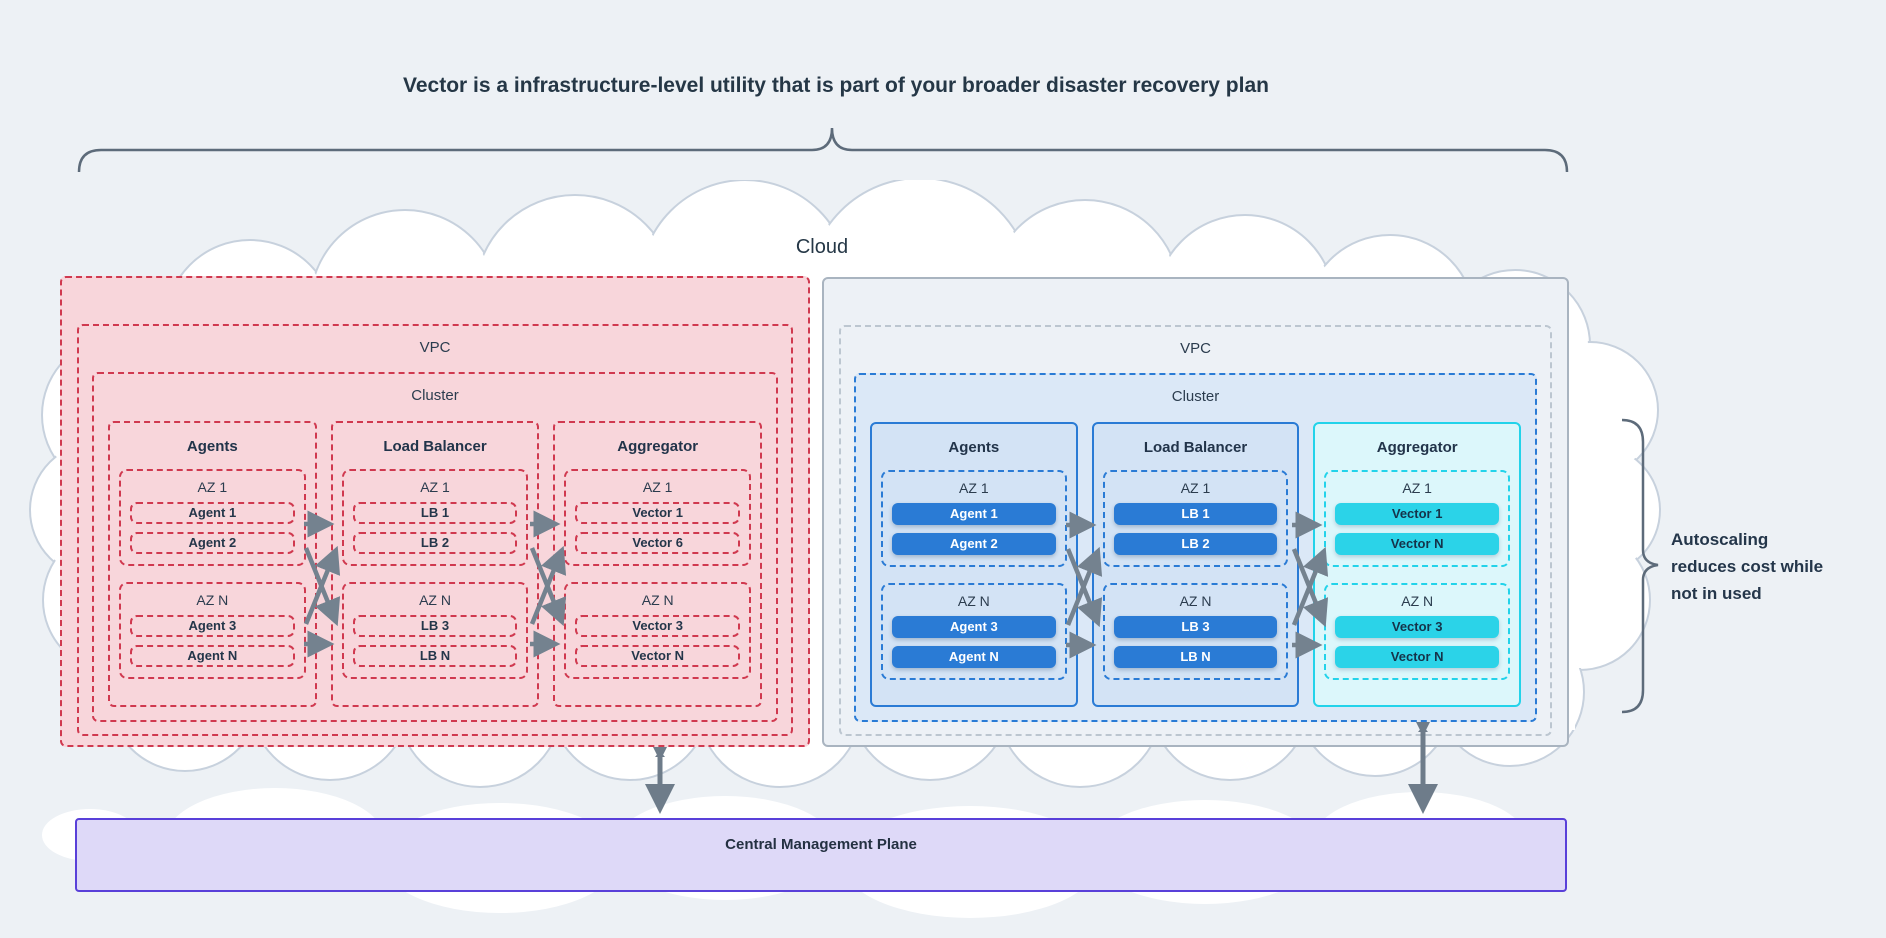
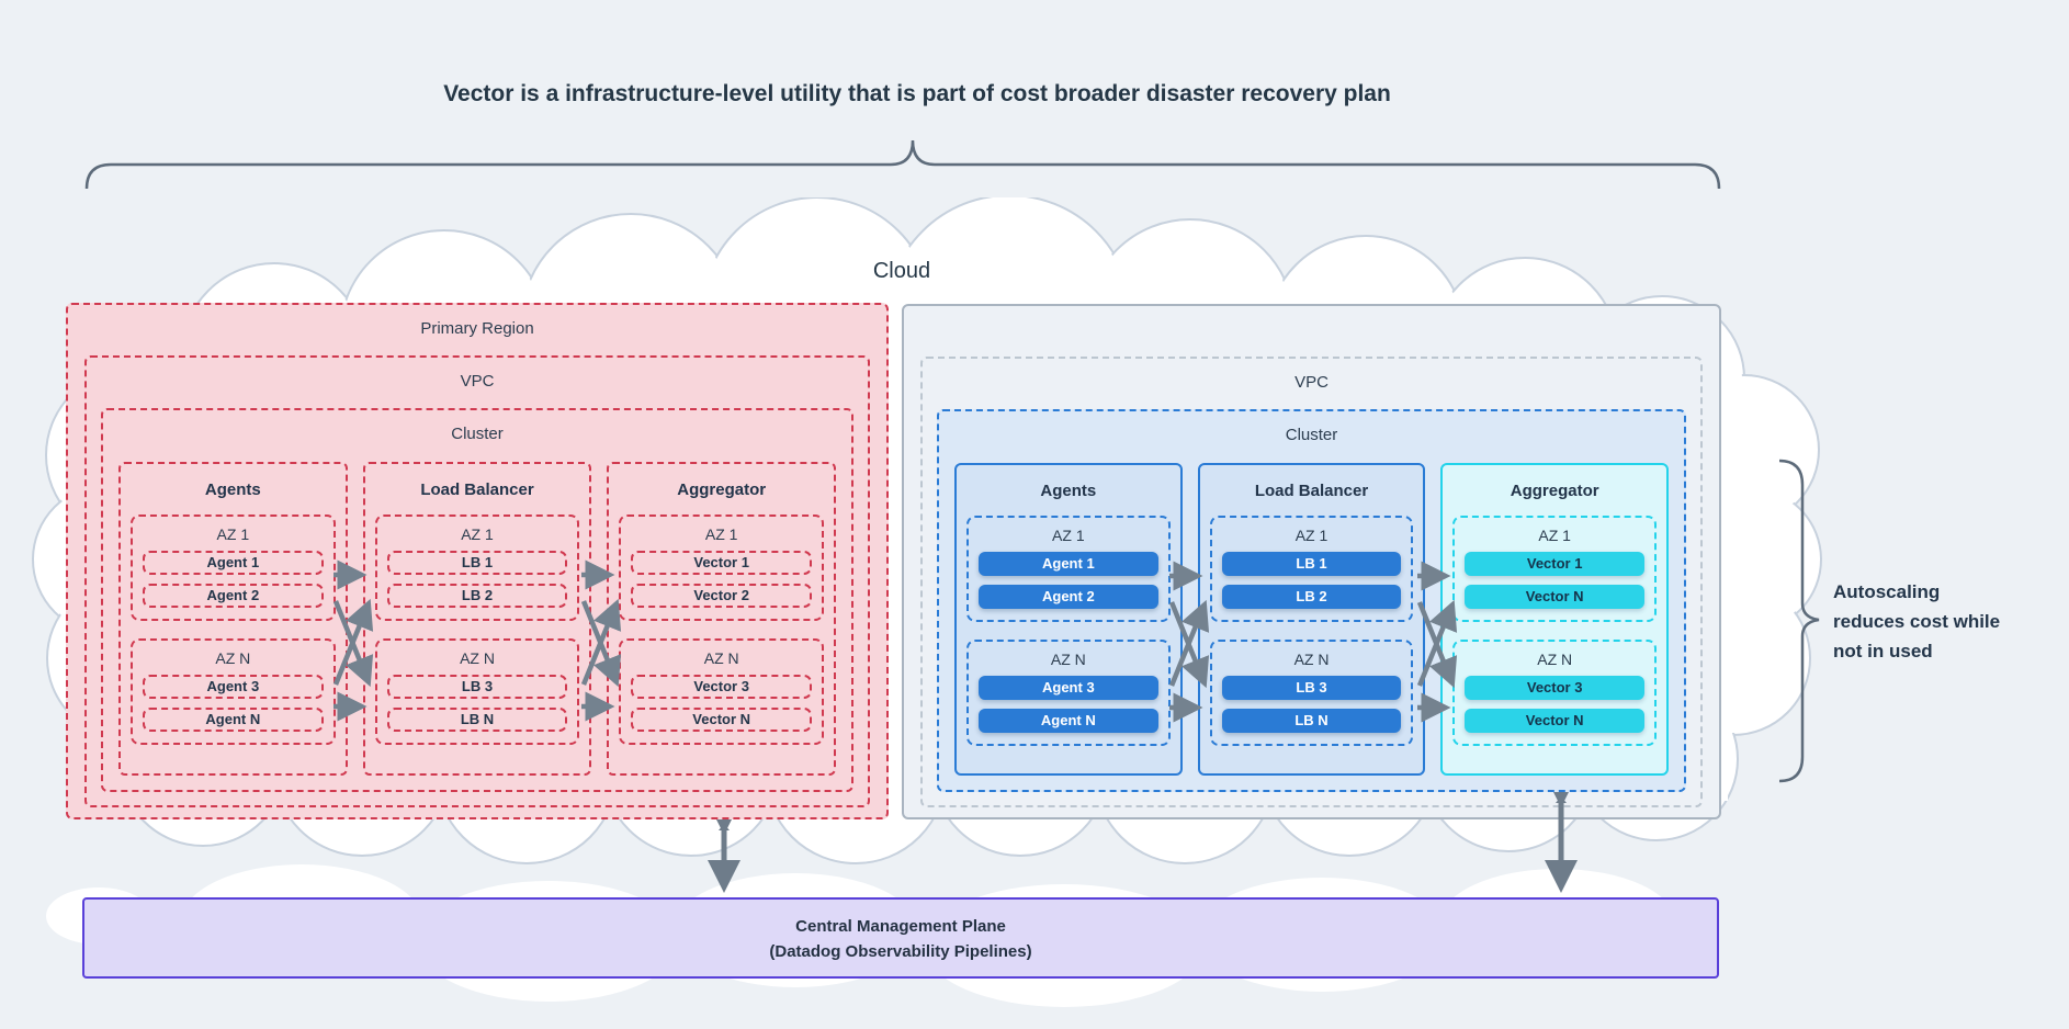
- Vector is a infrastructure-level utility that is part of your broader disaster recovery plan
+ Vector is a infrastructure-level utility that is part of cost broader disaster recovery plan
  Cloud
+ Primary Region
  VPC
  Cluster
  Agents
  AZ 1
  Agent 1
  Agent 2
  AZ N
  Agent 3
  Agent N
  Load Balancer
  AZ 1
  LB 1
  LB 2
  AZ N
  LB 3
  LB N
  Aggregator
  AZ 1
  Vector 1
- Vector 6
+ Vector 2
  AZ N
  Vector 3
  Vector N
  VPC
  Cluster
  Agents
  AZ 1
  Agent 1
  Agent 2
  AZ N
  Agent 3
  Agent N
  Load Balancer
  AZ 1
  LB 1
  LB 2
  AZ N
  LB 3
  LB N
  Aggregator
  AZ 1
  Vector 1
  Vector N
  AZ N
  Vector 3
  Vector N
  Central Management Plane
+ (Datadog Observability Pipelines)
  Autoscaling
  reduces cost while
  not in used
